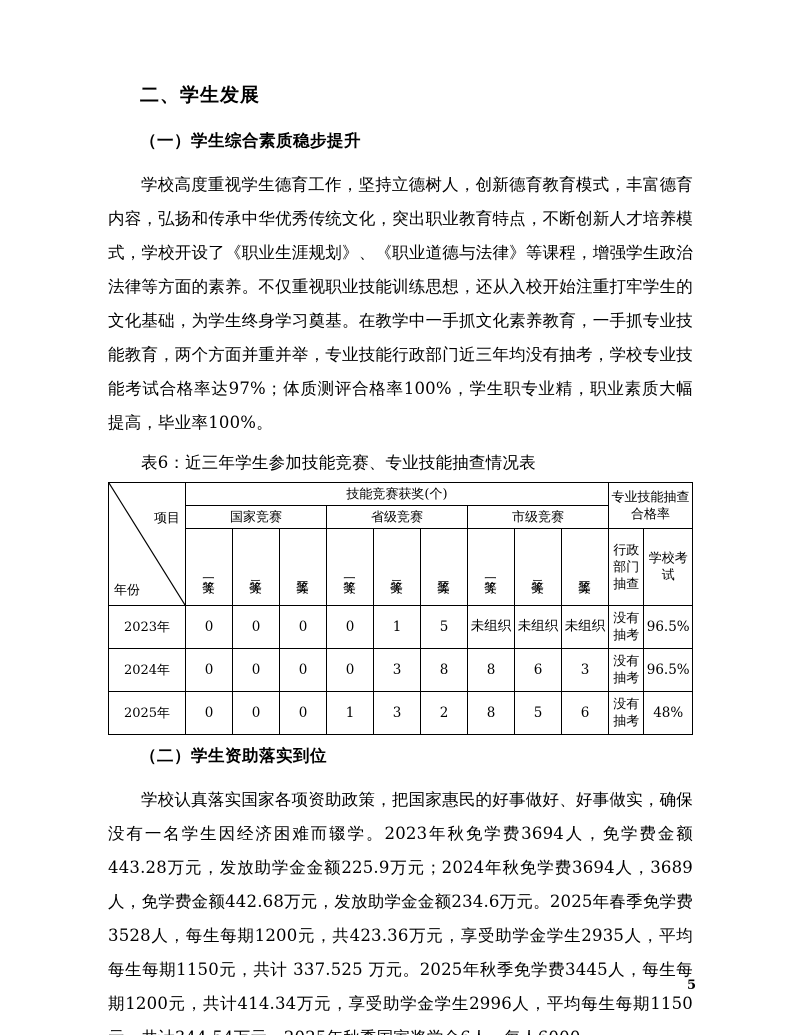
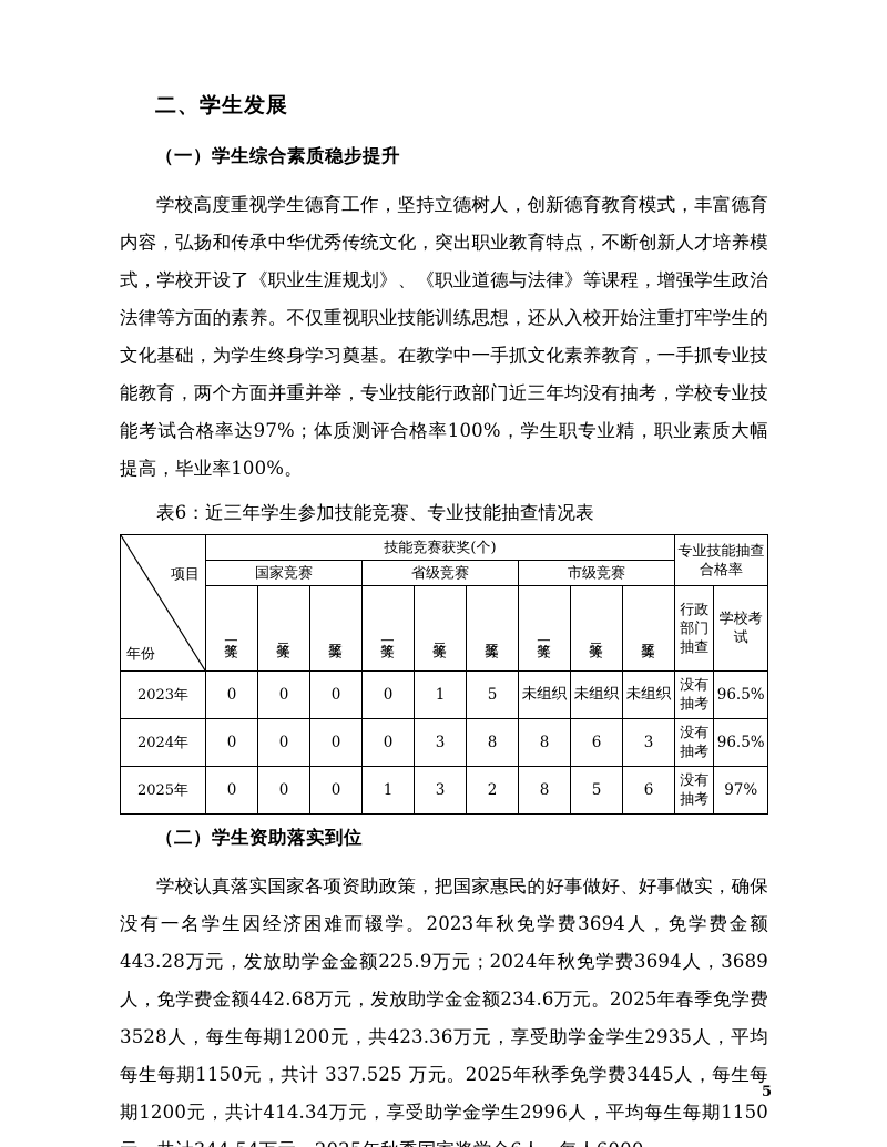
  二、学生发展
  （一）学生综合素质稳步提升
  学校高度重视学生德育工作，坚持立德树人，创新德育教育模式，丰富德育内容，弘扬和传承中华优秀传统文化，突出职业教育特点，不断创新人才培养模式，学校开设了《职业生涯规划》、《职业道德与法律》等课程，增强学生政治法律等方面的素养。不仅重视职业技能训练思想，还从入校开始注重打牢学生的文化基础，为学生终身学习奠基。在教学中一手抓文化素养教育，一手抓专业技能教育，两个方面并重并举，专业技能行政部门近三年均没有抽考，学校专业技能考试合格率达97%；体质测评合格率100%，学生职专业精，职业素质大幅提高，毕业率100%。
  表6：近三年学生参加技能竞赛、专业技能抽查情况表
  项目 年份	技能竞赛获奖(个)	专业技能抽查合格率
  国家竞赛	省级竞赛	市级竞赛
  									行政部门抽查	学校考试
  2023年	0	0	0	0	1	5	未组织	未组织	未组织	没有抽考	96.5%
  2024年	0	0	0	0	3	8	8	6	3	没有抽考	96.5%
- 2025年	0	0	0	1	3	2	8	5	6	没有抽考	48%
+ 2025年	0	0	0	1	3	2	8	5	6	没有抽考	97%
  （二）学生资助落实到位
  学校认真落实国家各项资助政策，把国家惠民的好事做好、好事做实，确保没有一名学生因经济困难而辍学。2023年秋免学费3694人，免学费金额443.28万元，发放助学金金额225.9万元；2024年秋免学费3694人，3689人，免学费金额442.68万元，发放助学金金额234.6万元。2025年春季免学费3528人，每生每期1200元，共423.36万元，享受助学金学生2935人，平均每生每期1150元，共计 337.525 万元。2025年秋季免学费3445人，每生每期1200元，共计414.34万元，享受助学金学生2996人，平均每生每期1150
  5
